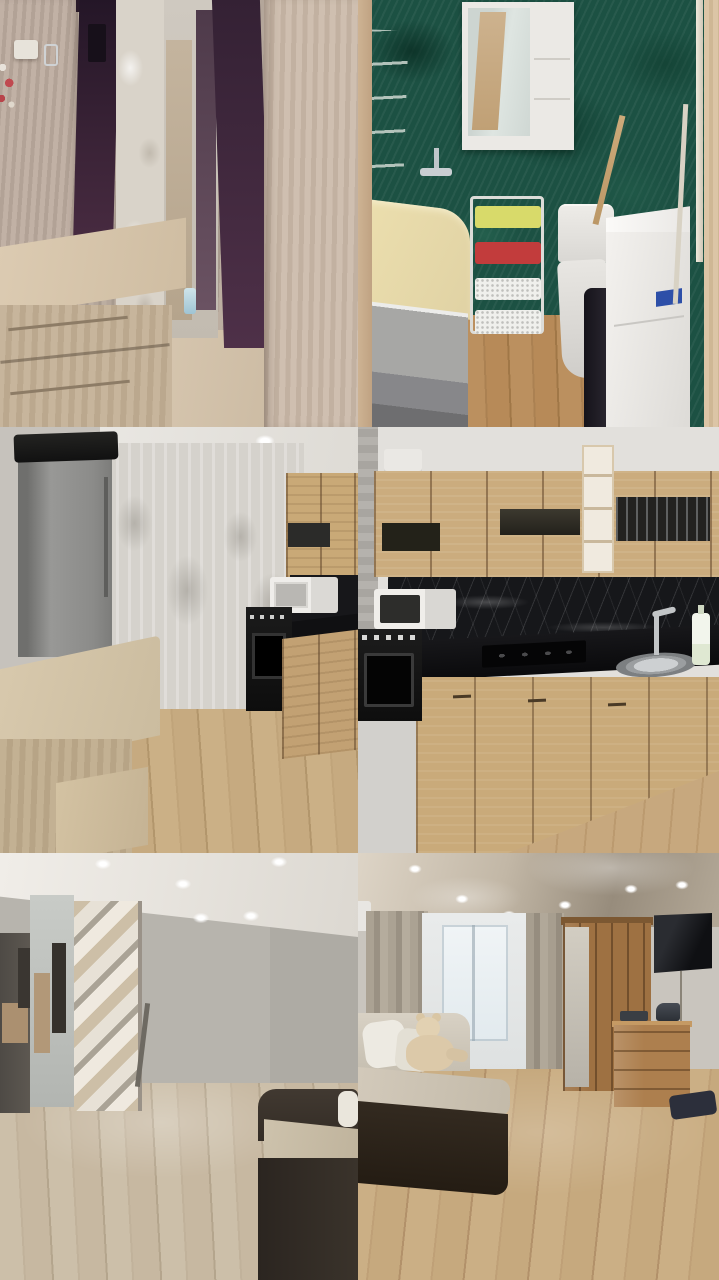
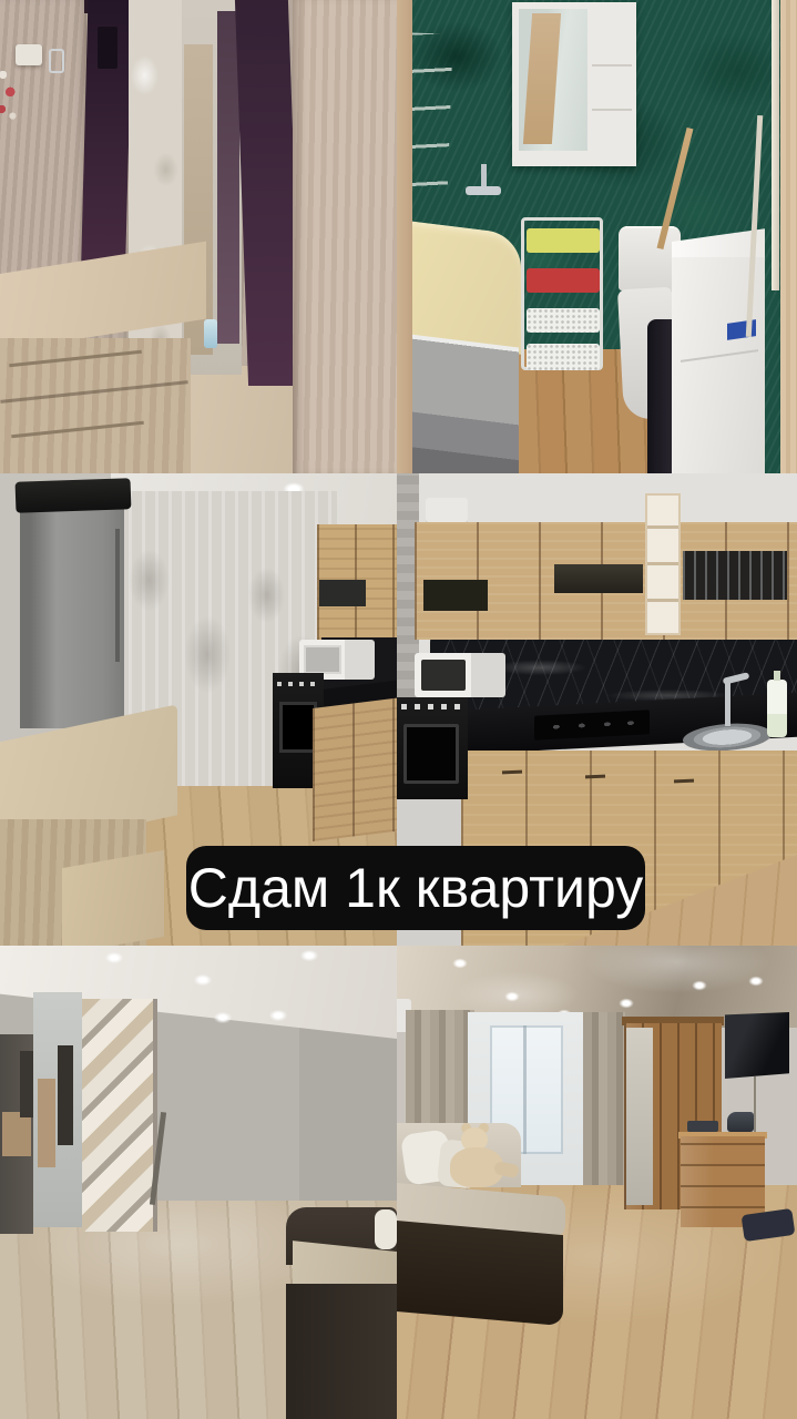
+ Сдам 1к квартиру
